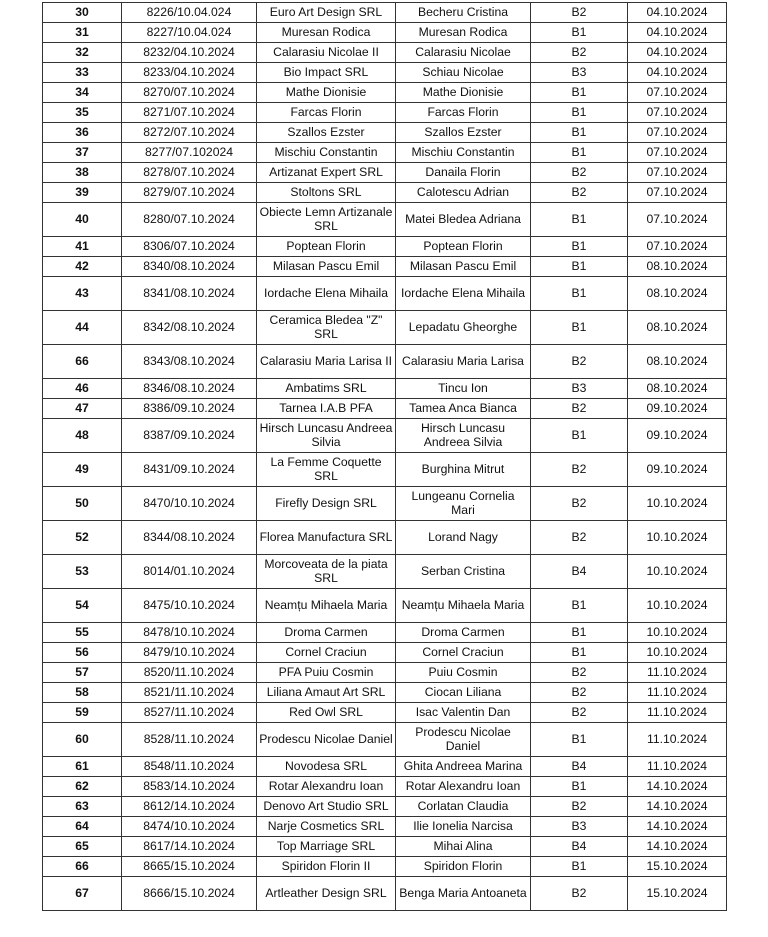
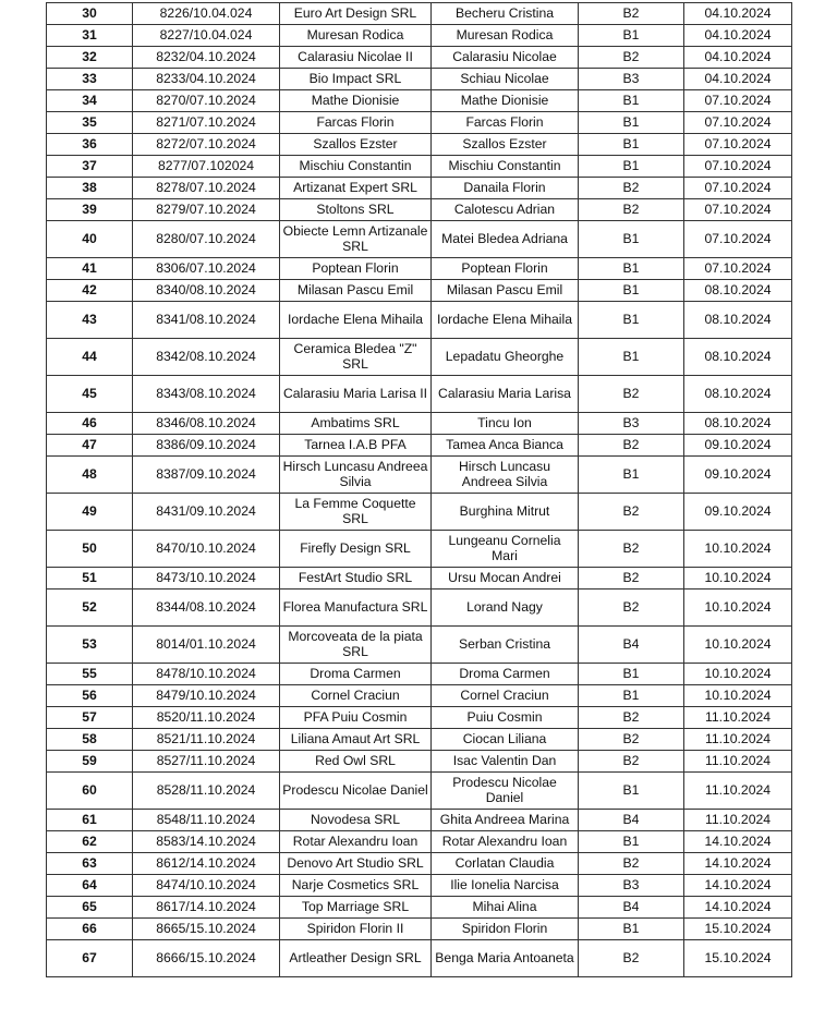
  30	8226/10.04.024	Euro Art Design SRL	Becheru Cristina	B2	04.10.2024
  31	8227/10.04.024	Muresan Rodica	Muresan Rodica	B1	04.10.2024
  32	8232/04.10.2024	Calarasiu Nicolae II	Calarasiu Nicolae	B2	04.10.2024
  33	8233/04.10.2024	Bio Impact SRL	Schiau Nicolae	B3	04.10.2024
  34	8270/07.10.2024	Mathe Dionisie	Mathe Dionisie	B1	07.10.2024
  35	8271/07.10.2024	Farcas Florin	Farcas Florin	B1	07.10.2024
  36	8272/07.10.2024	Szallos Ezster	Szallos Ezster	B1	07.10.2024
  37	8277/07.102024	Mischiu Constantin	Mischiu Constantin	B1	07.10.2024
  38	8278/07.10.2024	Artizanat Expert SRL	Danaila Florin	B2	07.10.2024
  39	8279/07.10.2024	Stoltons SRL	Calotescu Adrian	B2	07.10.2024
  40	8280/07.10.2024	Obiecte Lemn Artizanale SRL	Matei Bledea Adriana	B1	07.10.2024
  41	8306/07.10.2024	Poptean Florin	Poptean Florin	B1	07.10.2024
  42	8340/08.10.2024	Milasan Pascu Emil	Milasan Pascu Emil	B1	08.10.2024
  43	8341/08.10.2024	Iordache Elena Mihaila	Iordache Elena Mihaila	B1	08.10.2024
  44	8342/08.10.2024	Ceramica Bledea "Z" SRL	Lepadatu Gheorghe	B1	08.10.2024
- 66	8343/08.10.2024	Calarasiu Maria Larisa II	Calarasiu Maria Larisa	B2	08.10.2024
+ 45	8343/08.10.2024	Calarasiu Maria Larisa II	Calarasiu Maria Larisa	B2	08.10.2024
  46	8346/08.10.2024	Ambatims SRL	Tincu Ion	B3	08.10.2024
  47	8386/09.10.2024	Tarnea I.A.B PFA	Tamea Anca Bianca	B2	09.10.2024
  48	8387/09.10.2024	Hirsch Luncasu Andreea Silvia	Hirsch Luncasu Andreea Silvia	B1	09.10.2024
  49	8431/09.10.2024	La Femme Coquette SRL	Burghina Mitrut	B2	09.10.2024
  50	8470/10.10.2024	Firefly Design SRL	Lungeanu Cornelia Mari	B2	10.10.2024
+ 51	8473/10.10.2024	FestArt Studio SRL	Ursu Mocan Andrei	B2	10.10.2024
  52	8344/08.10.2024	Florea Manufactura SRL	Lorand Nagy	B2	10.10.2024
  53	8014/01.10.2024	Morcoveata de la piata SRL	Serban Cristina	B4	10.10.2024
- 54	8475/10.10.2024	Neamțu Mihaela Maria	Neamțu Mihaela Maria	B1	10.10.2024
  55	8478/10.10.2024	Droma Carmen	Droma Carmen	B1	10.10.2024
  56	8479/10.10.2024	Cornel Craciun	Cornel Craciun	B1	10.10.2024
  57	8520/11.10.2024	PFA Puiu Cosmin	Puiu Cosmin	B2	11.10.2024
  58	8521/11.10.2024	Liliana Amaut Art SRL	Ciocan Liliana	B2	11.10.2024
  59	8527/11.10.2024	Red Owl SRL	Isac Valentin Dan	B2	11.10.2024
  60	8528/11.10.2024	Prodescu Nicolae Daniel	Prodescu Nicolae Daniel	B1	11.10.2024
  61	8548/11.10.2024	Novodesa SRL	Ghita Andreea Marina	B4	11.10.2024
  62	8583/14.10.2024	Rotar Alexandru Ioan	Rotar Alexandru Ioan	B1	14.10.2024
  63	8612/14.10.2024	Denovo Art Studio SRL	Corlatan Claudia	B2	14.10.2024
  64	8474/10.10.2024	Narje Cosmetics SRL	Ilie Ionelia Narcisa	B3	14.10.2024
  65	8617/14.10.2024	Top Marriage SRL	Mihai Alina	B4	14.10.2024
  66	8665/15.10.2024	Spiridon Florin II	Spiridon Florin	B1	15.10.2024
  67	8666/15.10.2024	Artleather Design SRL	Benga Maria Antoaneta	B2	15.10.2024
